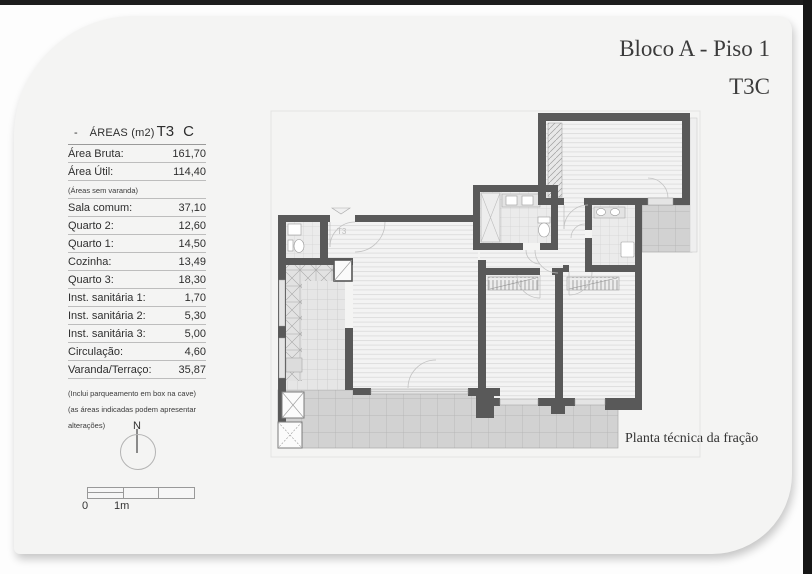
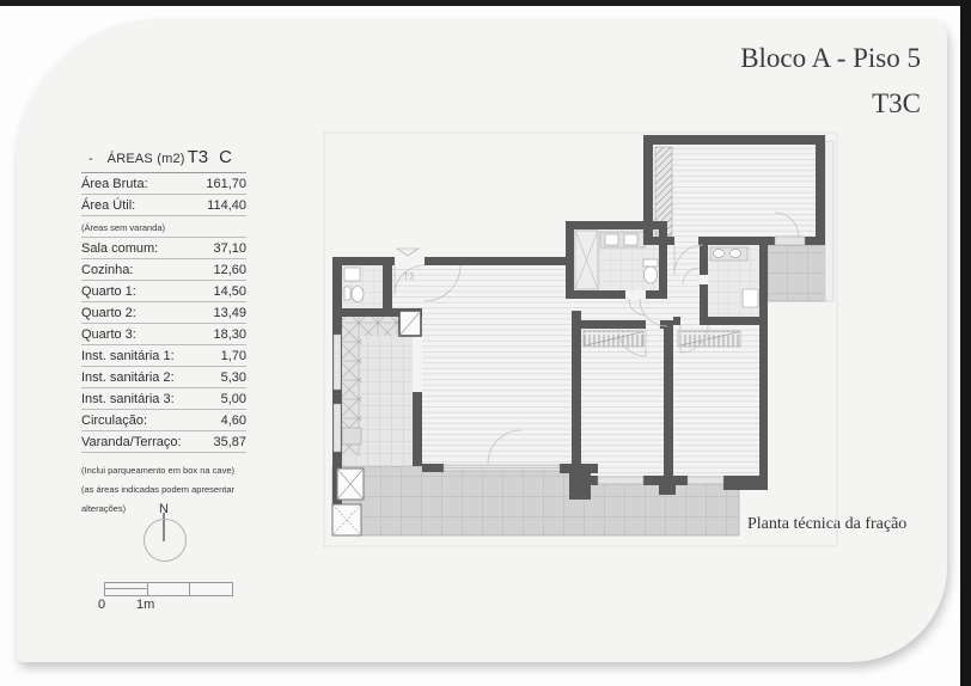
- Bloco A - Piso 1
+ Bloco A - Piso 5
  T3C
  -
  ÁREAS (m2)
  T3
  C
  Área Bruta:
  161,70
  Área Útil:
  114,40
  (Áreas sem varanda)
  Sala comum:
  37,10
- Quarto 2:
+ Cozinha:
  12,60
  Quarto 1:
  14,50
- Cozinha:
+ Quarto 2:
  13,49
  Quarto 3:
  18,30
  Inst. sanitária 1:
  1,70
  Inst. sanitária 2:
  5,30
  Inst. sanitária 3:
  5,00
  Circulação:
  4,60
  Varanda/Terraço:
  35,87
  (Inclui parqueamento em box na cave)
  (as áreas indicadas podem apresentar alterações)
  N
  0
  1m
  Planta técnic da fração
  T3
